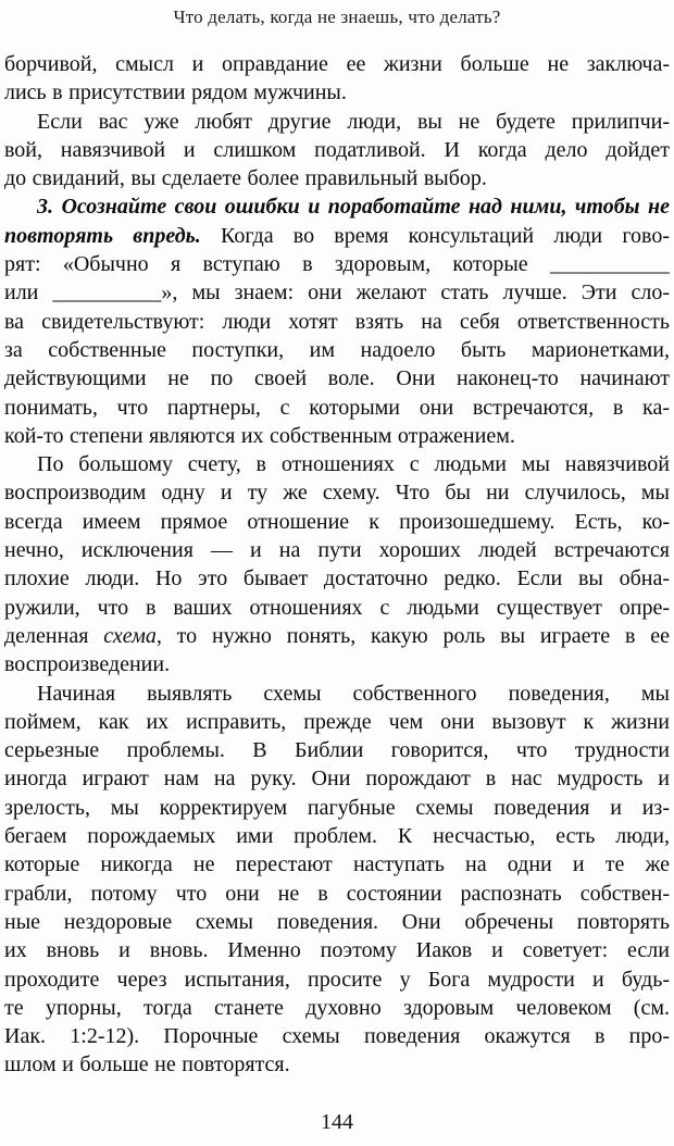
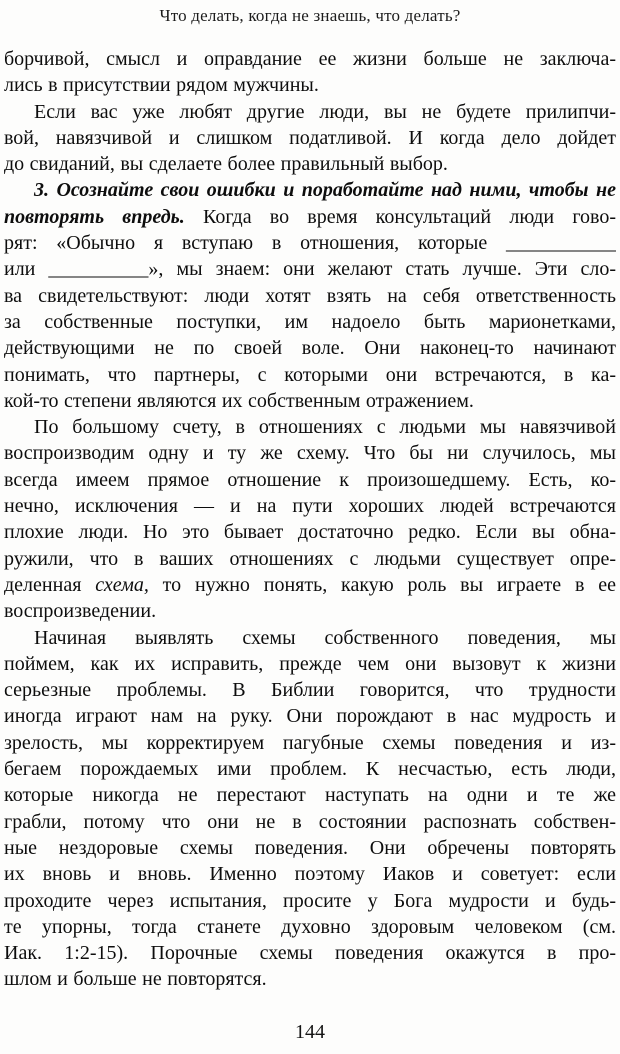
  Что делать, когда не знаешь, что делать?
  борчивой, смысл и оправдание ее жизни больше не заключа-
  лись в присутствии рядом мужчины.
  Если вас уже любят другие люди, вы не будете прилипчи-
  вой, навязчивой и слишком податливой. И когда дело дойдет
  до свиданий, вы сделаете более правильный выбор.
  3. Осознайте свои ошибки и поработайте над ними, чтобы не
  повторять впредь. Когда во время консультаций люди гово-
- рят: «Обычно я вступаю в здоровым, которые ___________
+ рят: «Обычно я вступаю в отношения, которые ___________
  или __________», мы знаем: они желают стать лучше. Эти сло-
  ва свидетельствуют: люди хотят взять на себя ответственность
  за собственные поступки, им надоело быть марионетками,
  действующими не по своей воле. Они наконец-то начинают
  понимать, что партнеры, с которыми они встречаются, в ка-
  кой-то степени являются их собственным отражением.
  По большому счету, в отношениях с людьми мы навязчивой
  воспроизводим одну и ту же схему. Что бы ни случилось, мы
  всегда имеем прямое отношение к произошедшему. Есть, ко-
  нечно, исключения — и на пути хороших людей встречаются
  плохие люди. Но это бывает достаточно редко. Если вы обна-
  ружили, что в ваших отношениях с людьми существует опре-
  деленная схема, то нужно понять, какую роль вы играете в ее
  воспроизведении.
  Начиная выявлять схемы собственного поведения, мы
  поймем, как их исправить, прежде чем они вызовут к жизни
  серьезные проблемы. В Библии говорится, что трудности
  иногда играют нам на руку. Они порождают в нас мудрость и
  зрелость, мы корректируем пагубные схемы поведения и из-
  бегаем порождаемых ими проблем. К несчастью, есть люди,
  которые никогда не перестают наступать на одни и те же
  грабли, потому что они не в состоянии распознать собствен-
  ные нездоровые схемы поведения. Они обречены повторять
  их вновь и вновь. Именно поэтому Иаков и советует: если
  проходите через испытания, просите у Бога мудрости и будь-
  те упорны, тогда станете духовно здоровым человеком (см.
- Иак. 1:2-12). Порочные схемы поведения окажутся в про-
+ Иак. 1:2-15). Порочные схемы поведения окажутся в про-
  шлом и больше не повторятся.
  144
